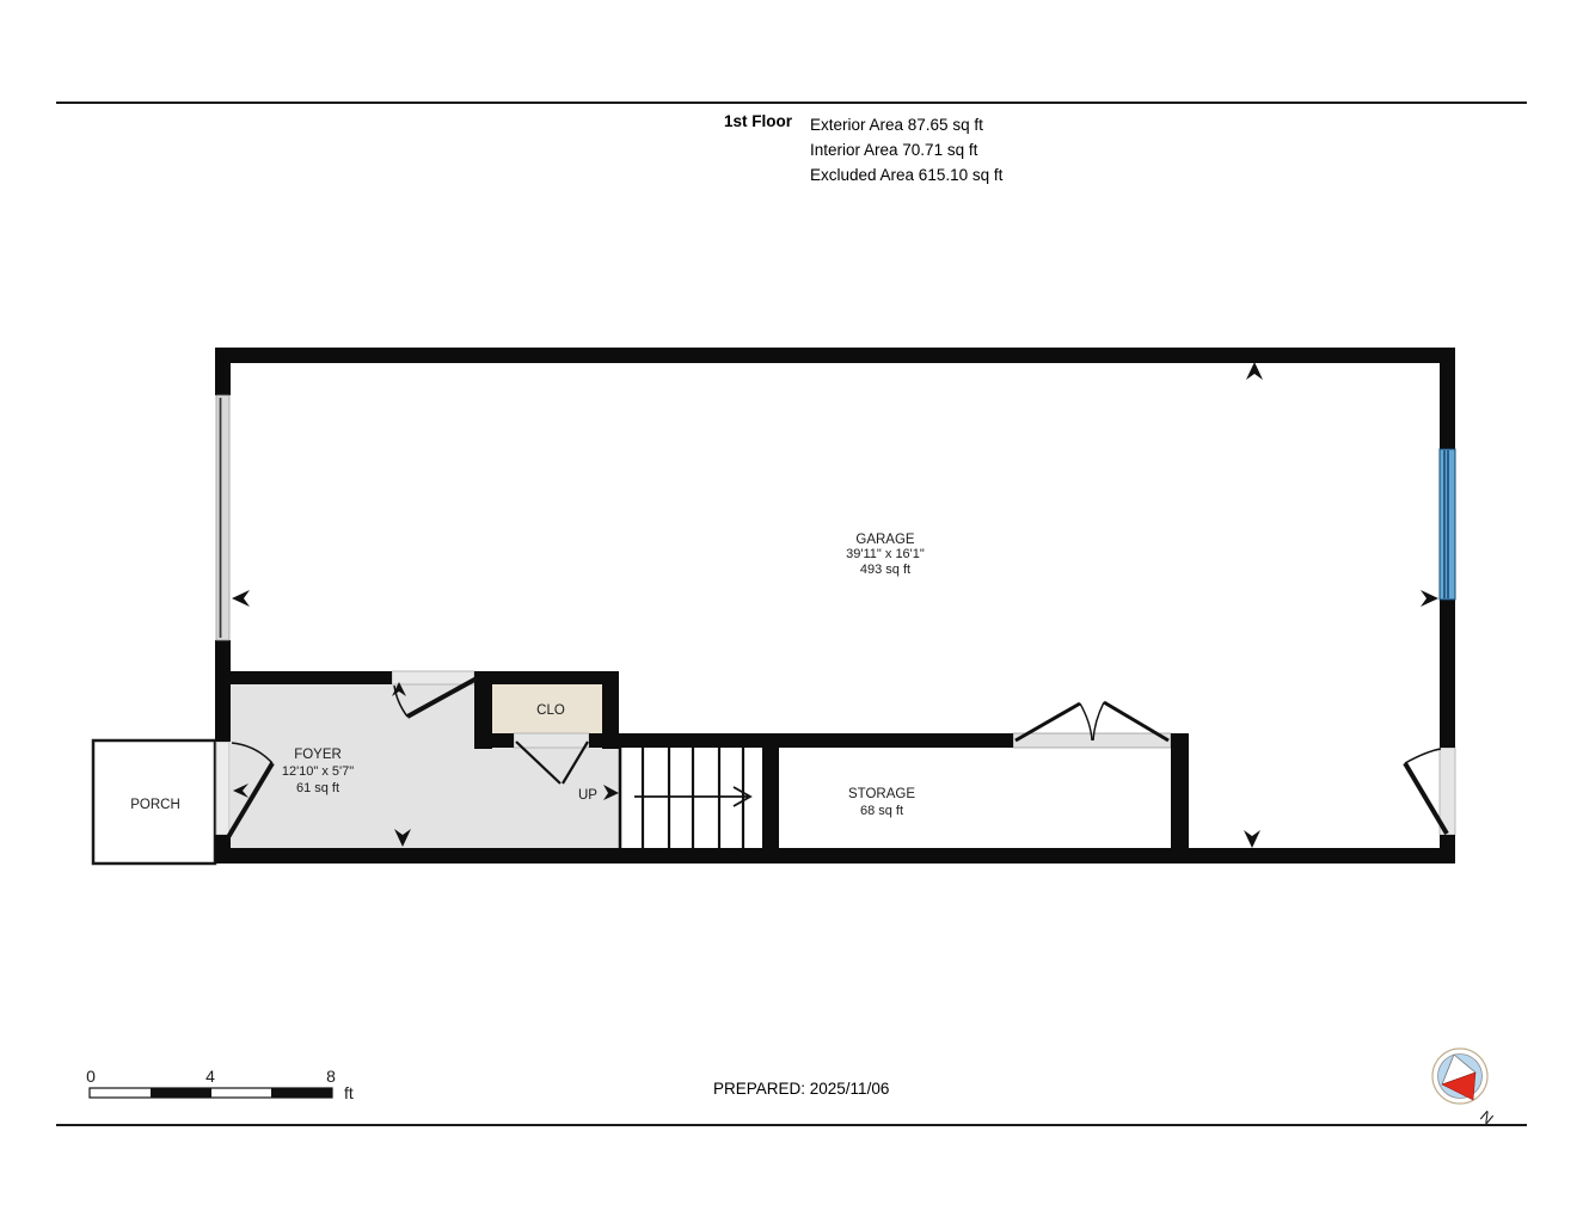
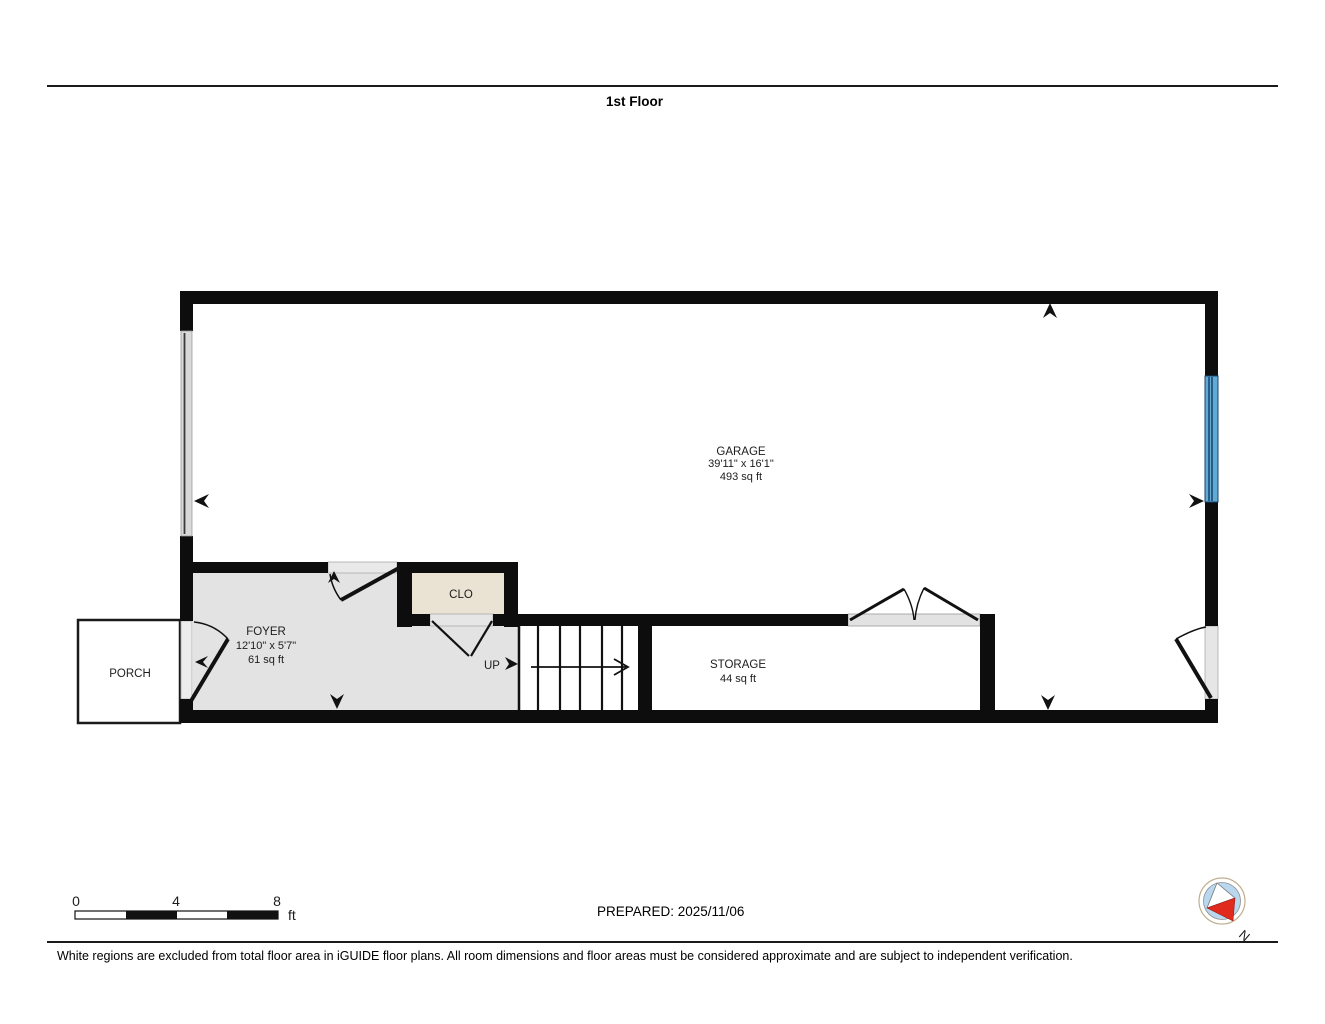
  1st Floor
- Exterior Area 87.65 sq ft
- Interior Area 70.71 sq ft
- Excluded Area 615.10 sq ft
  GARAGE
  39'11" x 16'1"
  493 sq ft
  FOYER
  12'10" x 5'7"
  61 sq ft
  CLO
  STORAGE
- 68 sq ft
+ 44 sq ft
  PORCH
  UP
  0
  4
  8
  ft
  PREPARED: 2025/11/06
+ White regions are excluded from total floor area in iGUIDE floor plans. All room dimensions and floor areas must be considered approximate and are subject to independent verification.
